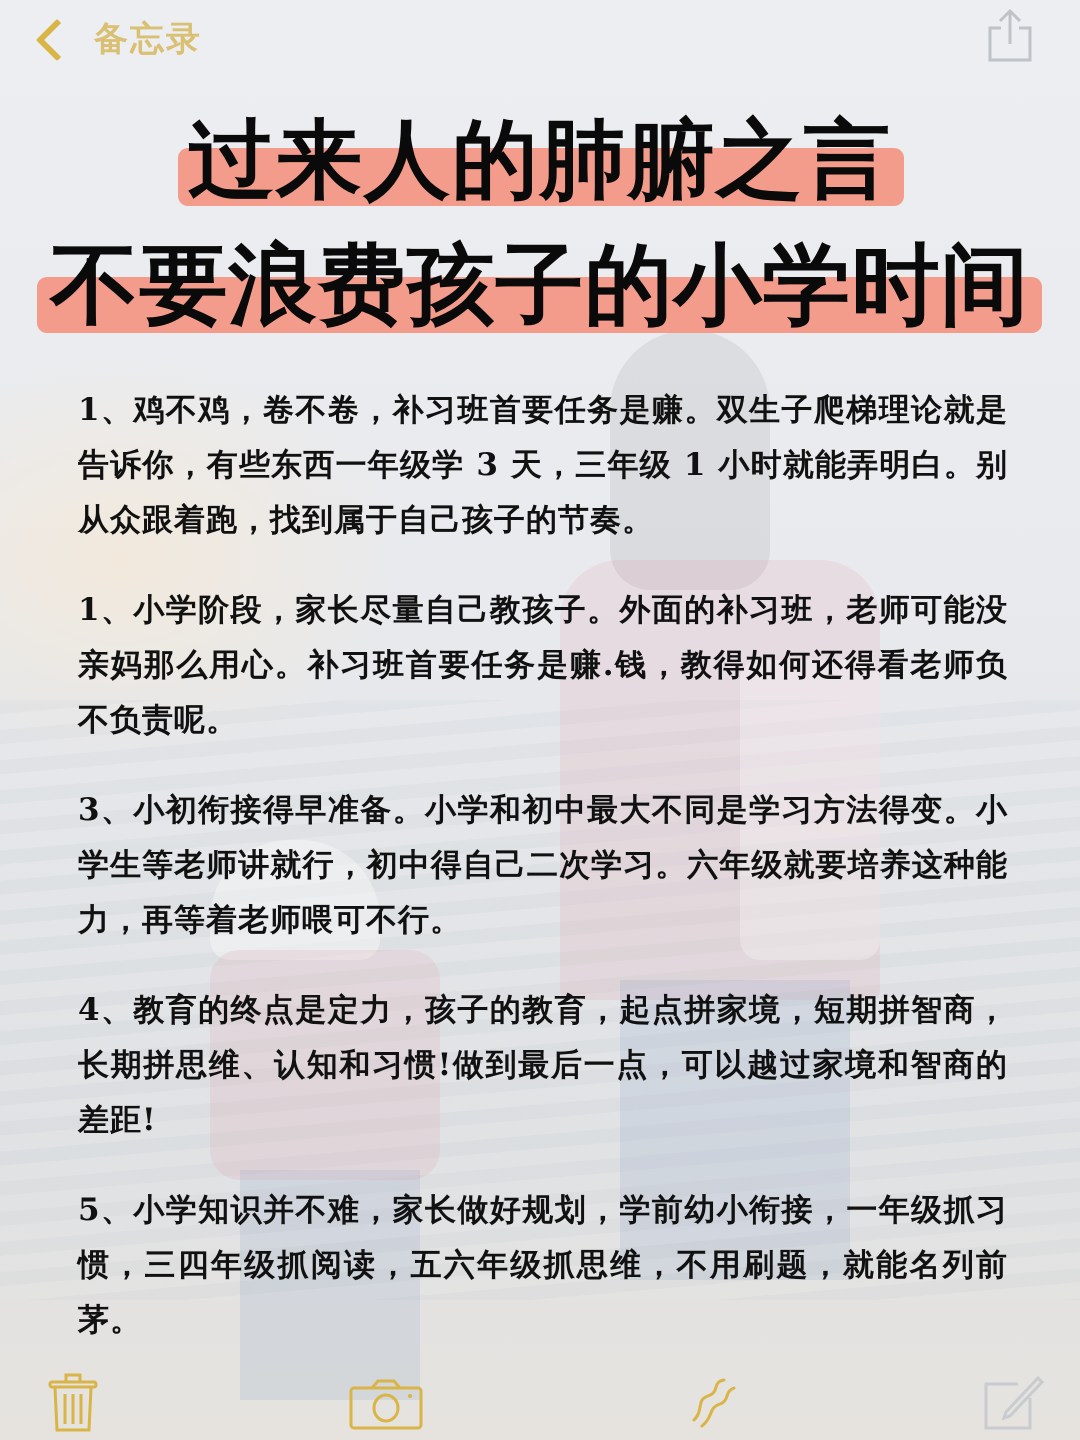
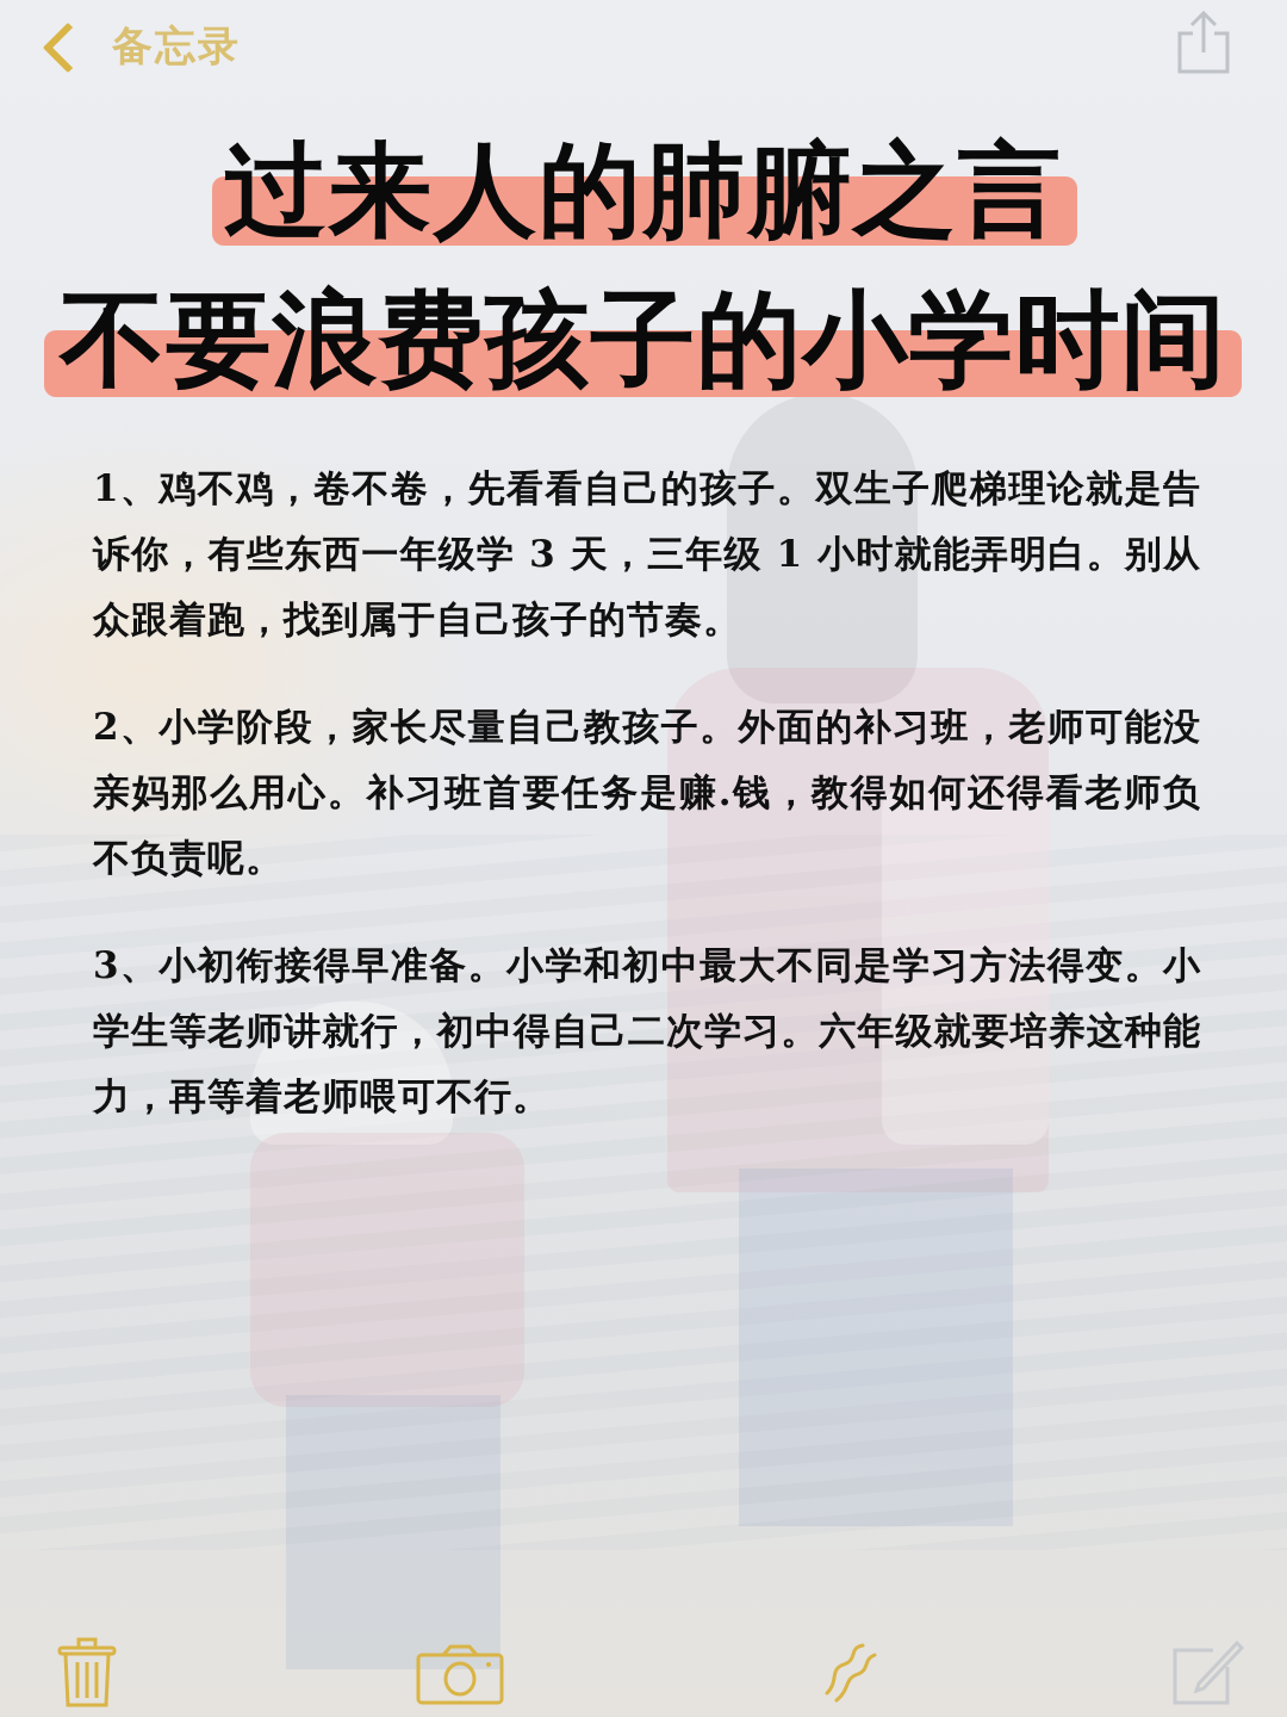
  备忘录
  过来人的肺腑之言
  不要浪费孩子的小学时间
- 1、鸡不鸡，卷不卷，补习班首要任务是赚。双生子爬梯理论就是告诉你，有些东西一年级学 3 天，三年级 1 小时就能弄明白。别从众跟着跑，找到属于自己孩子的节奏。
+ 1、鸡不鸡，卷不卷，先看看自己的孩子。双生子爬梯理论就是告诉你，有些东西一年级学 3 天，三年级 1 小时就能弄明白。别从众跟着跑，找到属于自己孩子的节奏。
- 1、小学阶段，家长尽量自己教孩子。外面的补习班，老师可能没亲妈那么用心。补习班首要任务是赚.钱，教得如何还得看老师负不负责呢。
+ 2、小学阶段，家长尽量自己教孩子。外面的补习班，老师可能没亲妈那么用心。补习班首要任务是赚.钱，教得如何还得看老师负不负责呢。
  3、小初衔接得早准备。小学和初中最大不同是学习方法得变。小学生等老师讲就行，初中得自己二次学习。六年级就要培养这种能力，再等着老师喂可不行。
- 4、教育的终点是定力，孩子的教育，起点拼家境，短期拼智商，长期拼思维、认知和习惯!做到最后一点，可以越过家境和智商的差距!
- 5、小学知识并不难，家长做好规划，学前幼小衔接，一年级抓习惯，三四年级抓阅读，五六年级抓思维，不用刷题，就能名列前茅。
